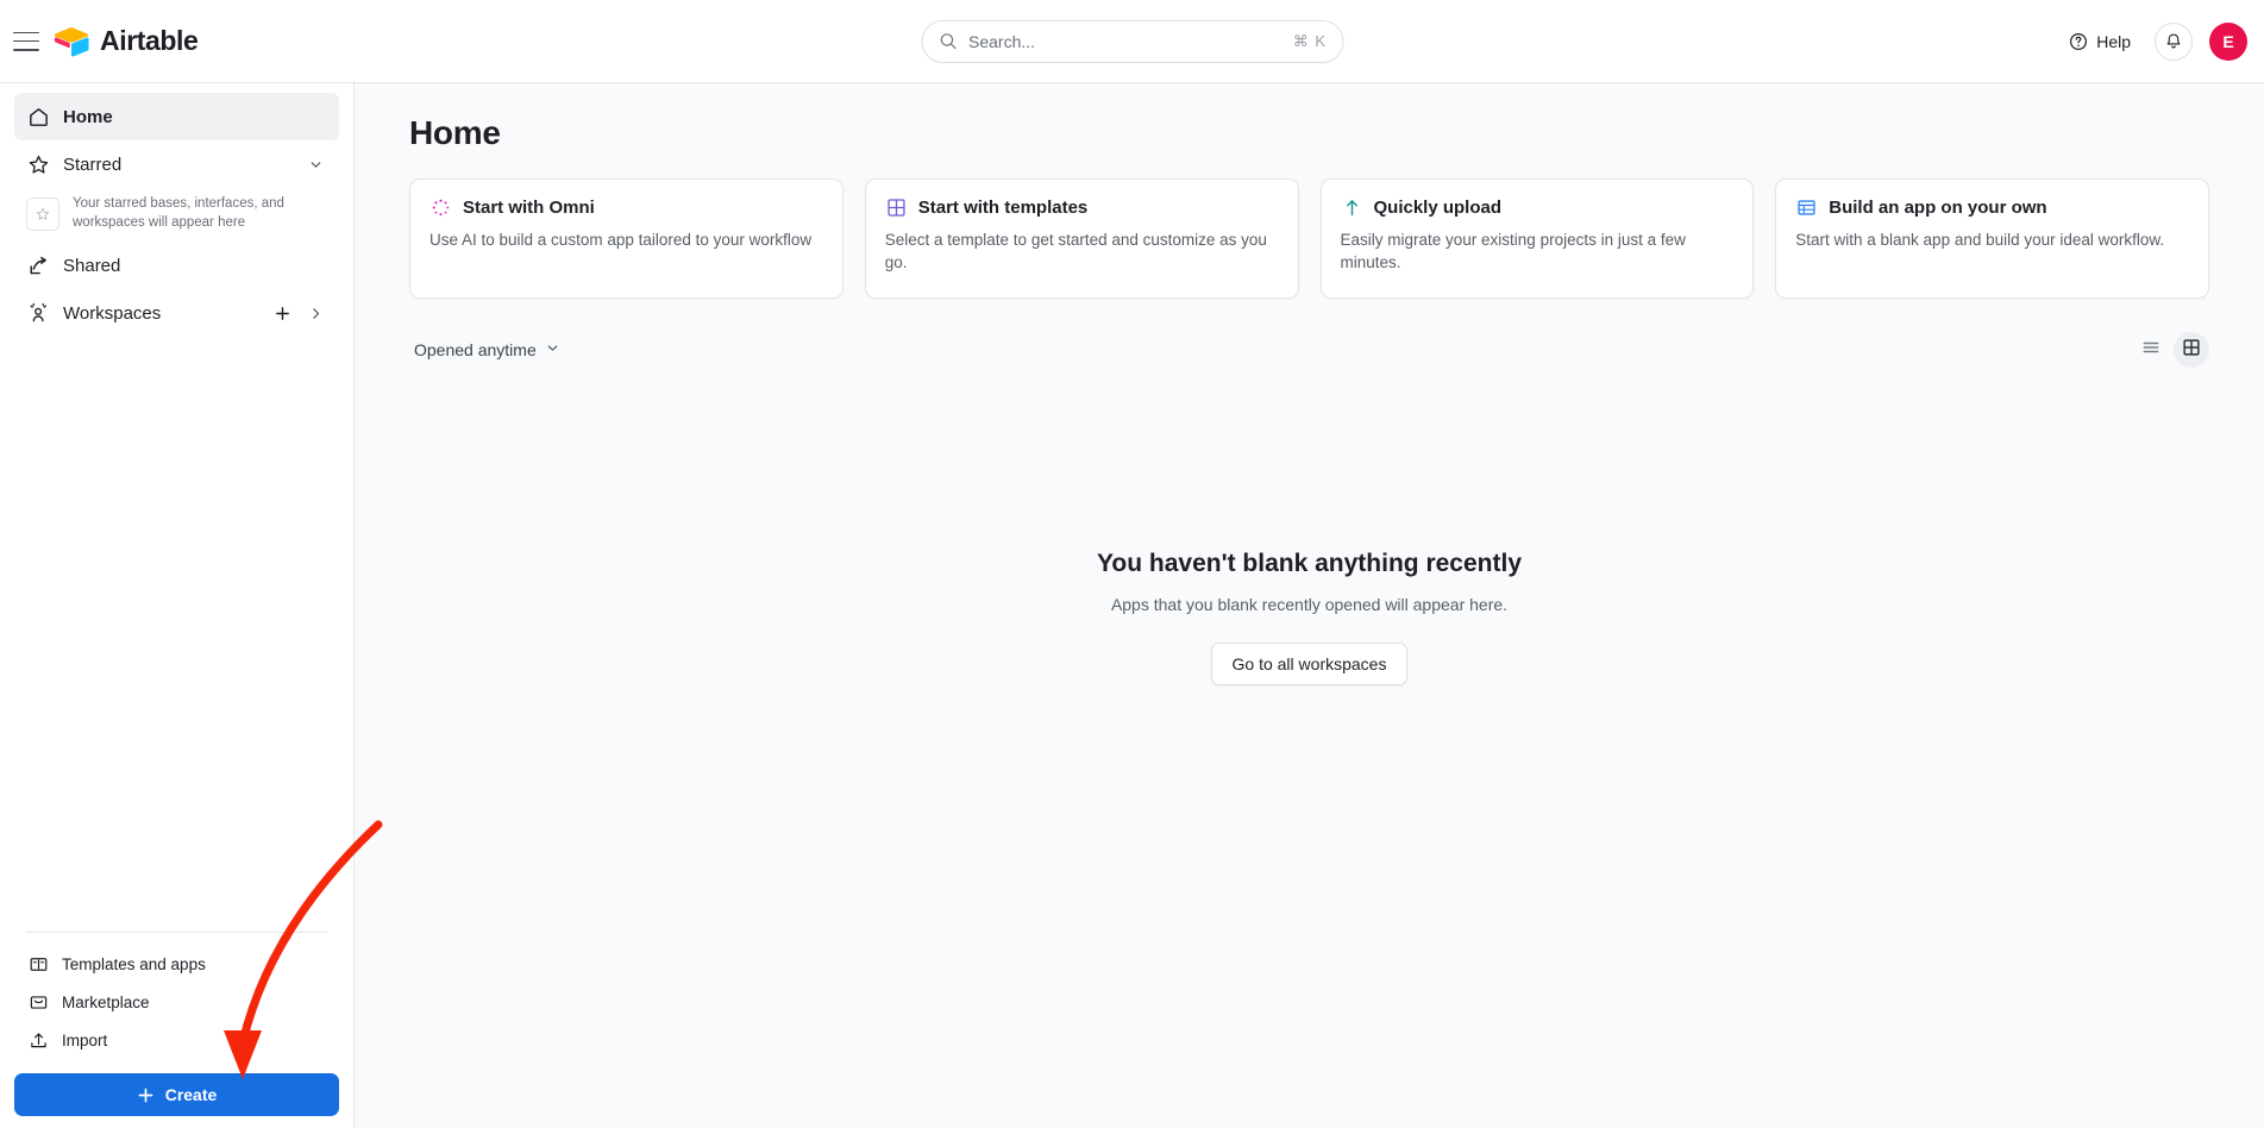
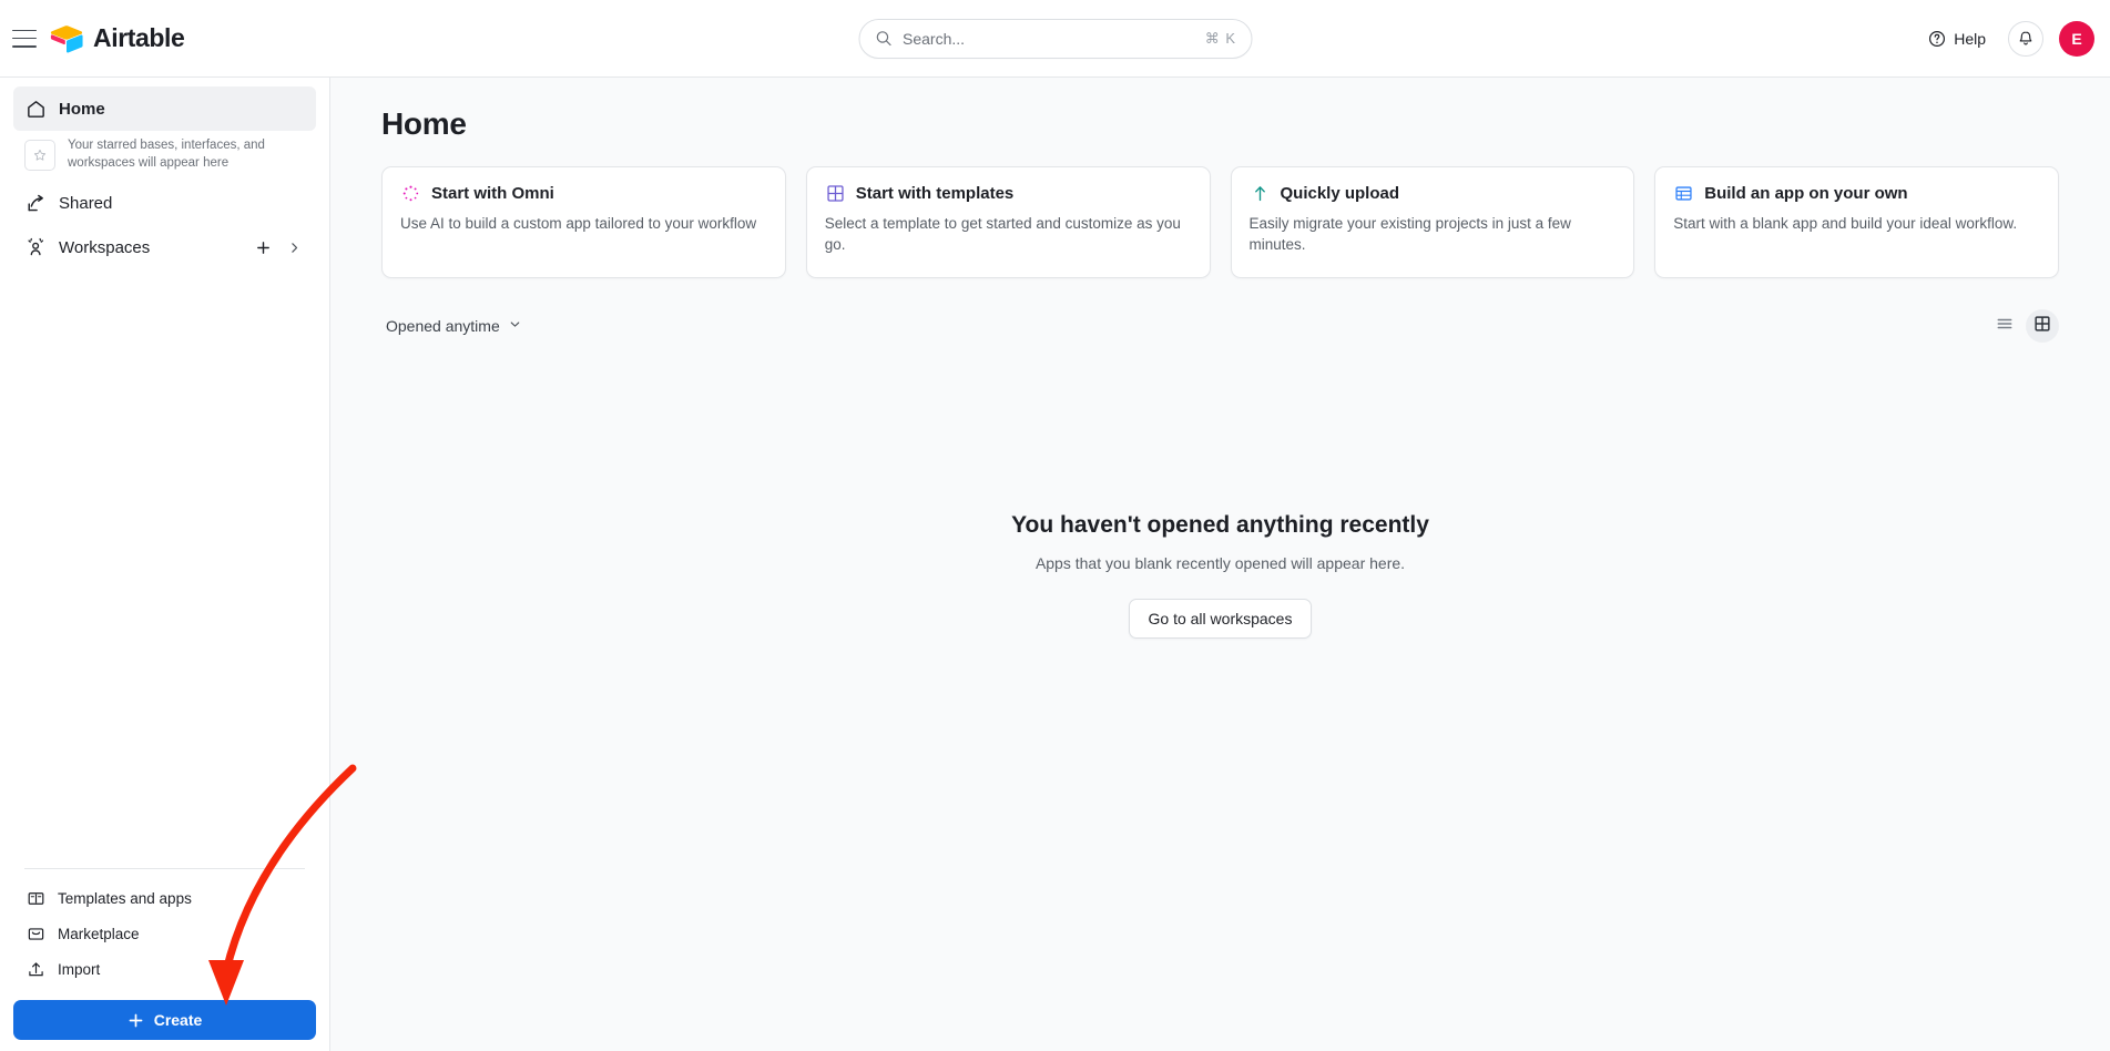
  Airtable
  Search...
  ⌘ K
  Help
  E
  Home
- Starred
  Your starred bases, interfaces, and workspaces will appear here
  Shared
  Workspaces
  Templates and apps
  Marketplace
  Import
  Create
  Home
  Start with Omni
  Use AI to build a custom app tailored to your workflow
  Start with templates
  Select a template to get started and customize as you go.
  Quickly upload
  Easily migrate your existing projects in just a few minutes.
  Build an app on your own
  Start with a blank app and build your ideal workflow.
  Opened anytime
- You haven't blank anything recently
+ You haven't opened anything recently
  Apps that you blank recently opened will appear here.
  Go to all workspaces
